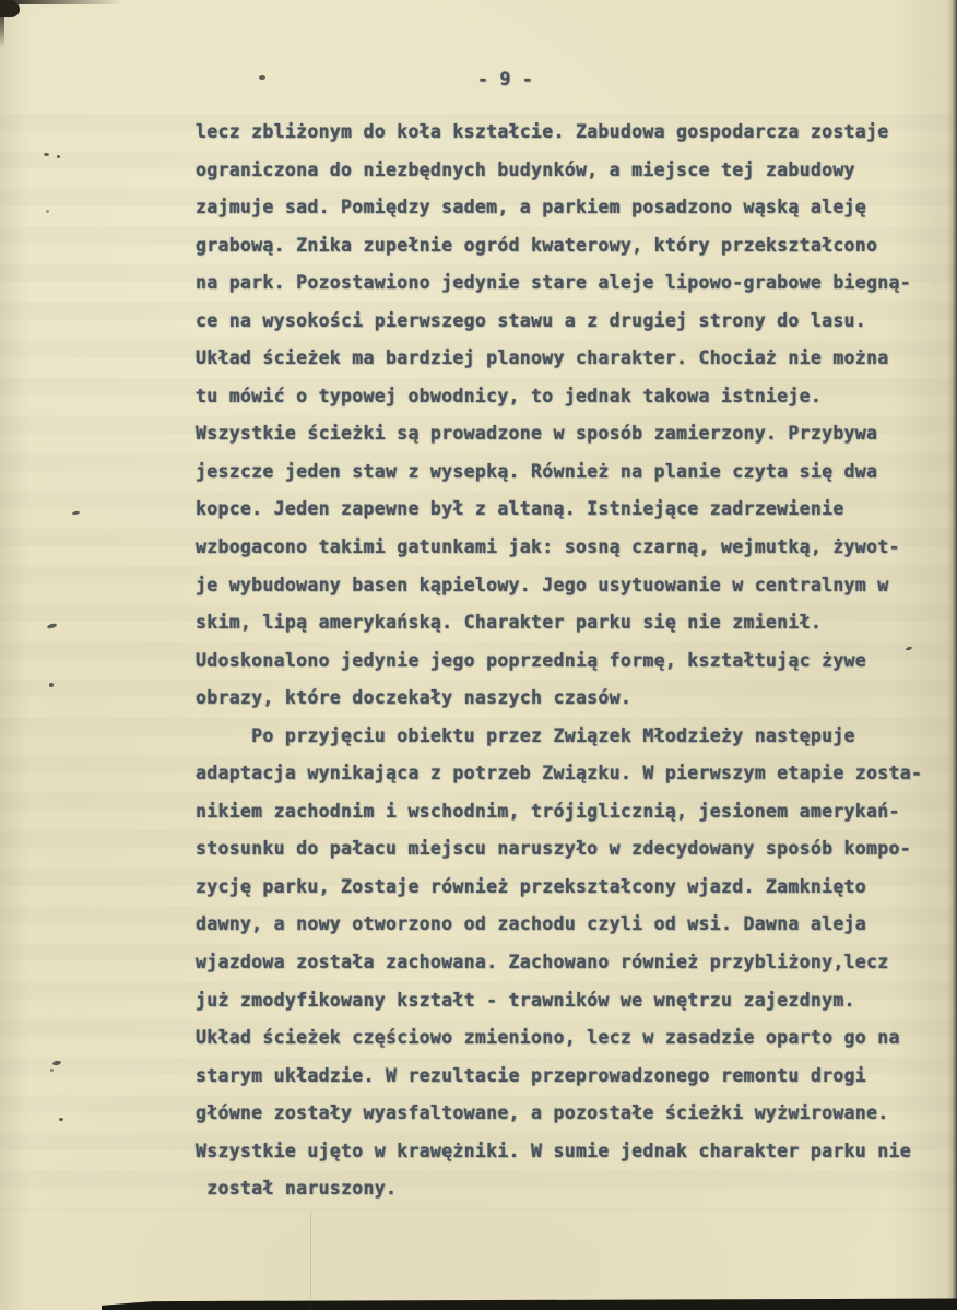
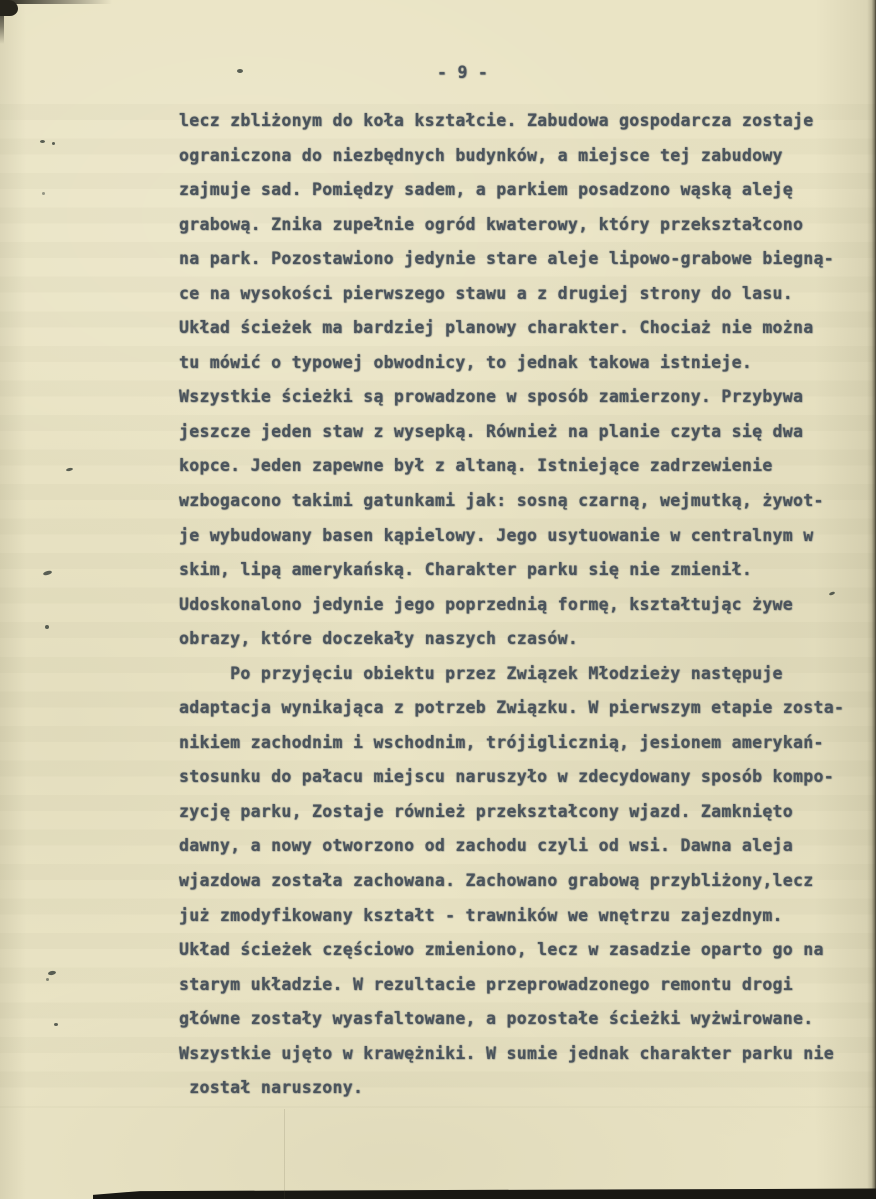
  - 9 -
  lecz zbliżonym do koła kształcie. Zabudowa gospodarcza zostaje
  ograniczona do niezbędnych budynków, a miejsce tej zabudowy
  zajmuje sad. Pomiędzy sadem, a parkiem posadzono wąską aleję
  grabową. Znika zupełnie ogród kwaterowy, który przekształcono
  na park. Pozostawiono jedynie stare aleje lipowo-grabowe biegną-
  ce na wysokości pierwszego stawu a z drugiej strony do lasu.
  Układ ścieżek ma bardziej planowy charakter. Chociaż nie można
  tu mówić o typowej obwodnicy, to jednak takowa istnieje.
  Wszystkie ścieżki są prowadzone w sposób zamierzony. Przybywa
  jeszcze jeden staw z wysepką. Również na planie czyta się dwa
  kopce. Jeden zapewne był z altaną. Istniejące zadrzewienie
  wzbogacono takimi gatunkami jak: sosną czarną, wejmutką, żywot-
  je wybudowany basen kąpielowy. Jego usytuowanie w centralnym w
  skim, lipą amerykańską. Charakter parku się nie zmienił.
  Udoskonalono jedynie jego poprzednią formę, kształtując żywe
  obrazy, które doczekały naszych czasów.
  Po przyjęciu obiektu przez Związek Młodzieży następuje
  adaptacja wynikająca z potrzeb Związku. W pierwszym etapie zosta-
  nikiem zachodnim i wschodnim, trójiglicznią, jesionem amerykań-
  stosunku do pałacu miejscu naruszyło w zdecydowany sposób kompo-
  zycję parku, Zostaje również przekształcony wjazd. Zamknięto
  dawny, a nowy otworzono od zachodu czyli od wsi. Dawna aleja
- wjazdowa została zachowana. Zachowano również przybliżony,lecz
+ wjazdowa została zachowana. Zachowano grabową przybliżony,lecz
  już zmodyfikowany kształt - trawników we wnętrzu zajezdnym.
  Układ ścieżek częściowo zmieniono, lecz w zasadzie oparto go na
  starym układzie. W rezultacie przeprowadzonego remontu drogi
  główne zostały wyasfaltowane, a pozostałe ścieżki wyżwirowane.
  Wszystkie ujęto w krawężniki. W sumie jednak charakter parku nie
  został naruszony.
